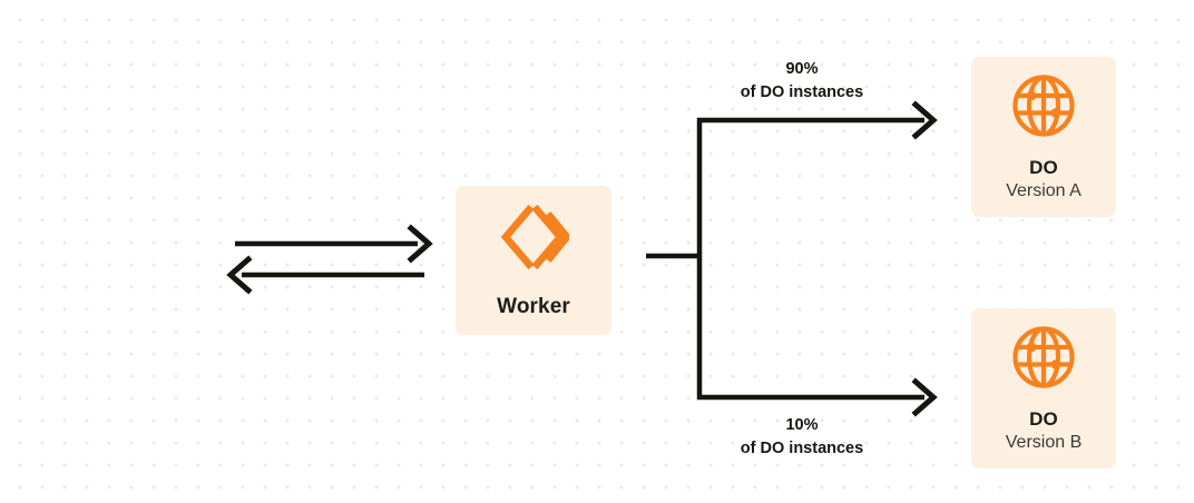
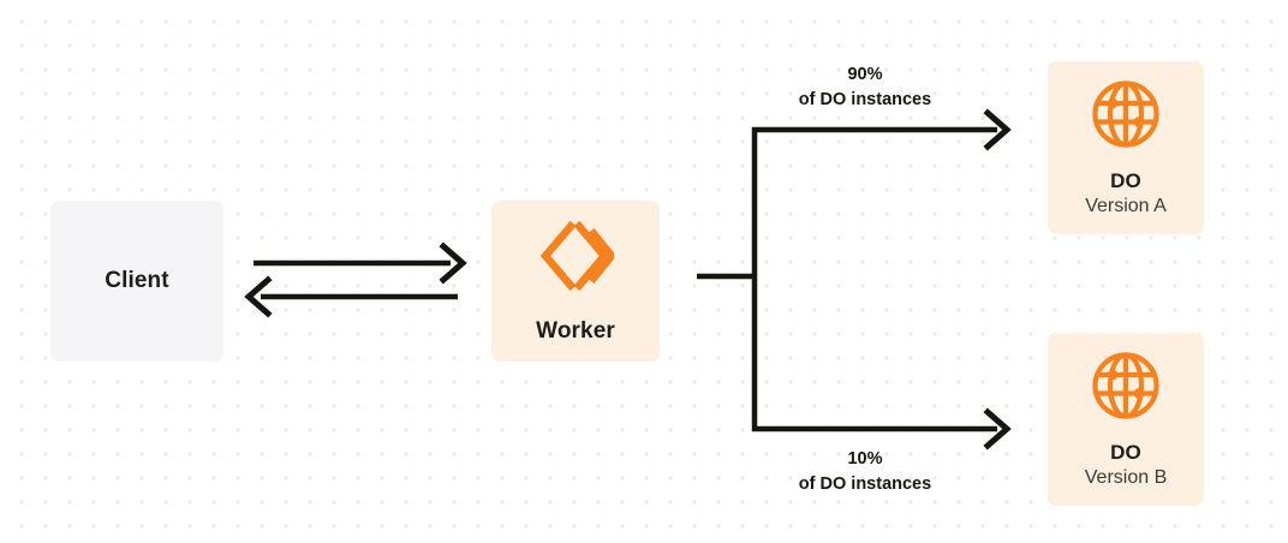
+ Client
  Worker
  DO
  Version A
  DO
  Version B
  90%
  of DO instances
  10%
  of DO instances
